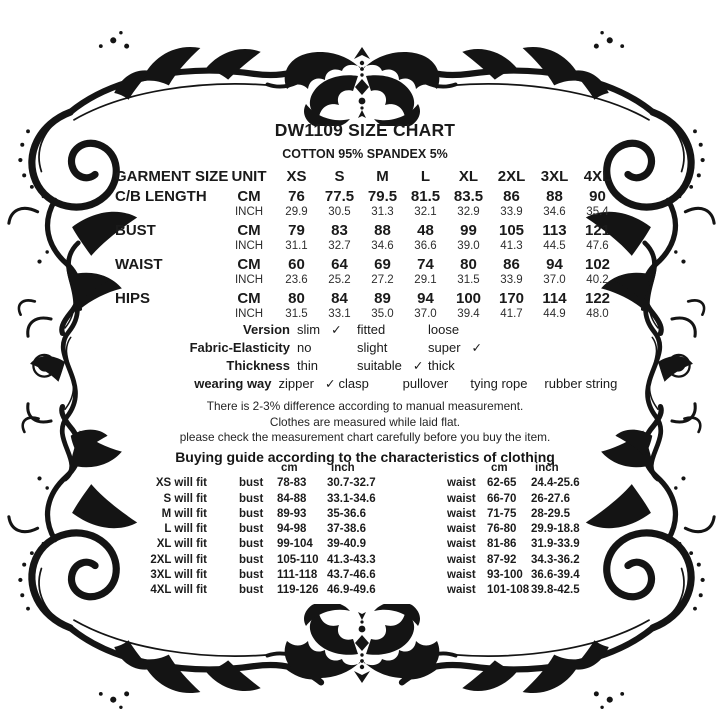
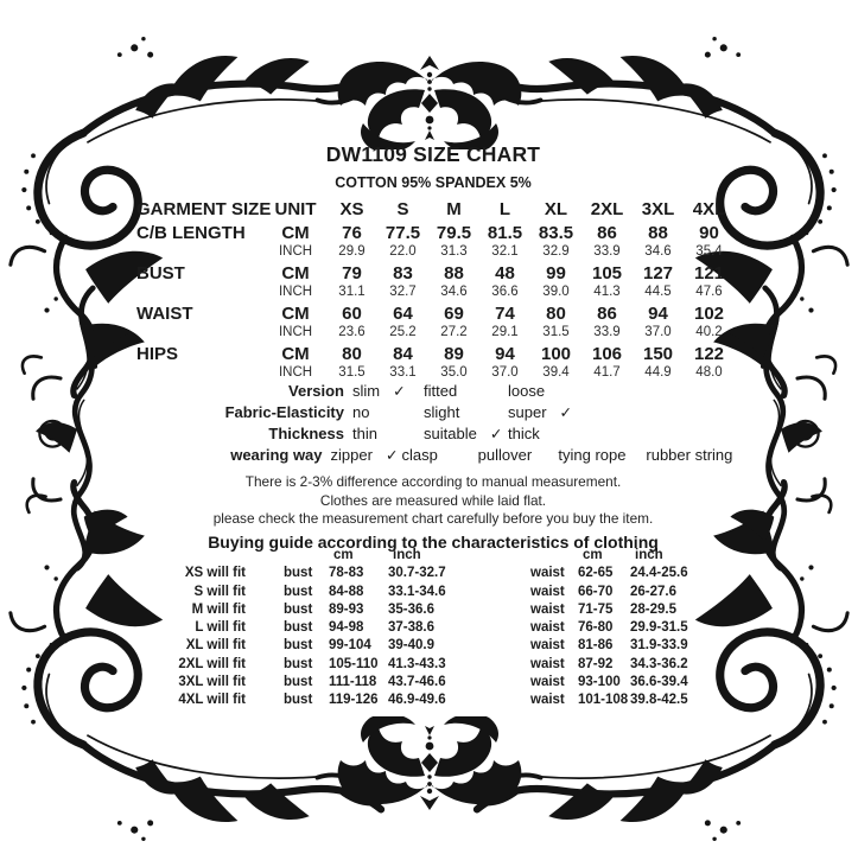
  DW1109 SIZE CHART
  COTTON 95% SPANDEX 5%
  GARMENT SIZ
  UNIT
  XS
  S
  M
  L
  XL
  2XL
  3XL
  4XL
  C/B LENGTH
  CM
  76
  77.5
  79.5
  81.5
  83.5
  86
  88
  90
  INCH
  29.9
- 30.5
+ 22.0
  31.3
  32.1
  32.9
  33.9
  34.6
  35.4
  BUST
  CM
  79
  83
  88
  48
  99
  105
- 113
+ 127
  121
  INCH
  31.1
  32.7
  34.6
  36.6
  39.0
  41.3
  44.5
  47.6
  WAIST
  CM
  60
  64
  69
  74
  80
  86
  94
  102
  INCH
  23.6
  25.2
  27.2
  29.1
  31.5
  33.9
  37.0
  40.2
  HIPS
  CM
  80
  84
  89
  94
  100
- 170
+ 106
- 114
+ 150
  122
  INCH
  31.5
  33.1
  35.0
  37.0
  39.4
  41.7
  44.9
  48.0
  Version
  slim
  ✓
  fitted
  loose
  Fabric-Elasticity
  no
  slight
  super
  ✓
  Thickness
  thin
  suitable
  ✓
  thick
  wearing way
  zipper
  ✓
  clasp
  pullover
  tying rope
  rubber string
  There is 2-3% difference according to manual measurement.
  Clothes are measured while laid flat.
  please check the measurement chart carefully before you buy the item.
  Buying guide according to the characteristics of clothing
  cm
  inch
  cm
  inch
  XS will fit
  bust
  78-83
  30.7-32.7
  waist
  62-65
  24.4-25.6
  S will fit
  bust
  84-88
  33.1-34.6
  waist
  66-70
  26-27.6
  M will fit
  bust
  89-93
  35-36.6
  waist
  71-75
  28-29.5
  L will fit
  bust
  94-98
  37-38.6
  waist
  76-80
- 29.9-18.8
+ 29.9-31.5
  XL will fit
  bust
  99-104
  39-40.9
  waist
  81-86
  31.9-33.9
  2XL will fit
  bust
  105-110
  41.3-43.3
  waist
  87-92
  34.3-36.2
  3XL will fit
  bust
  111-118
  43.7-46.6
  waist
  93-100
  36.6-39.4
  4XL will fit
  bust
  119-126
  46.9-49.6
  waist
  101-108
  39.8-42.5
